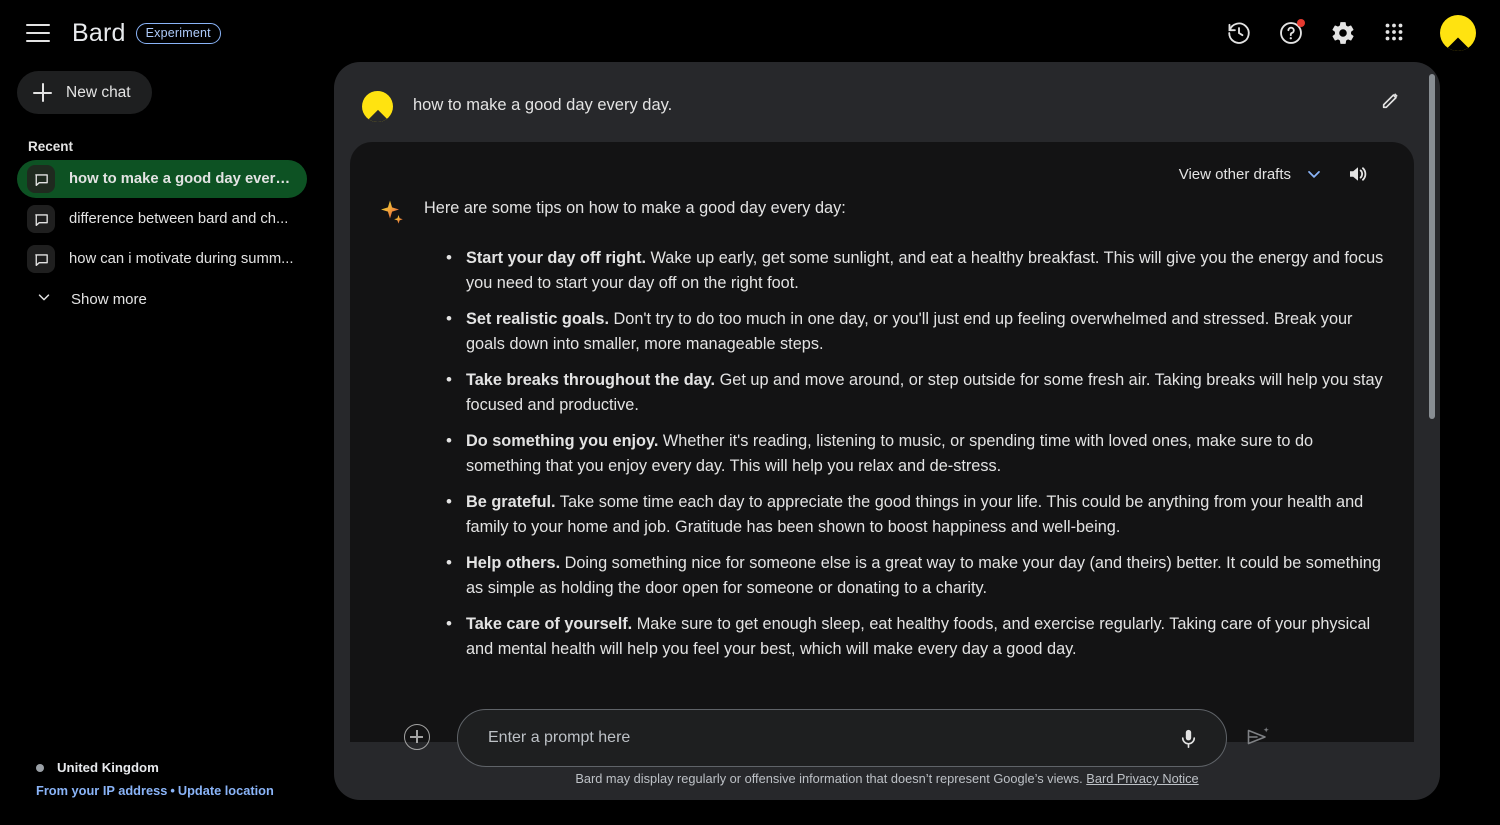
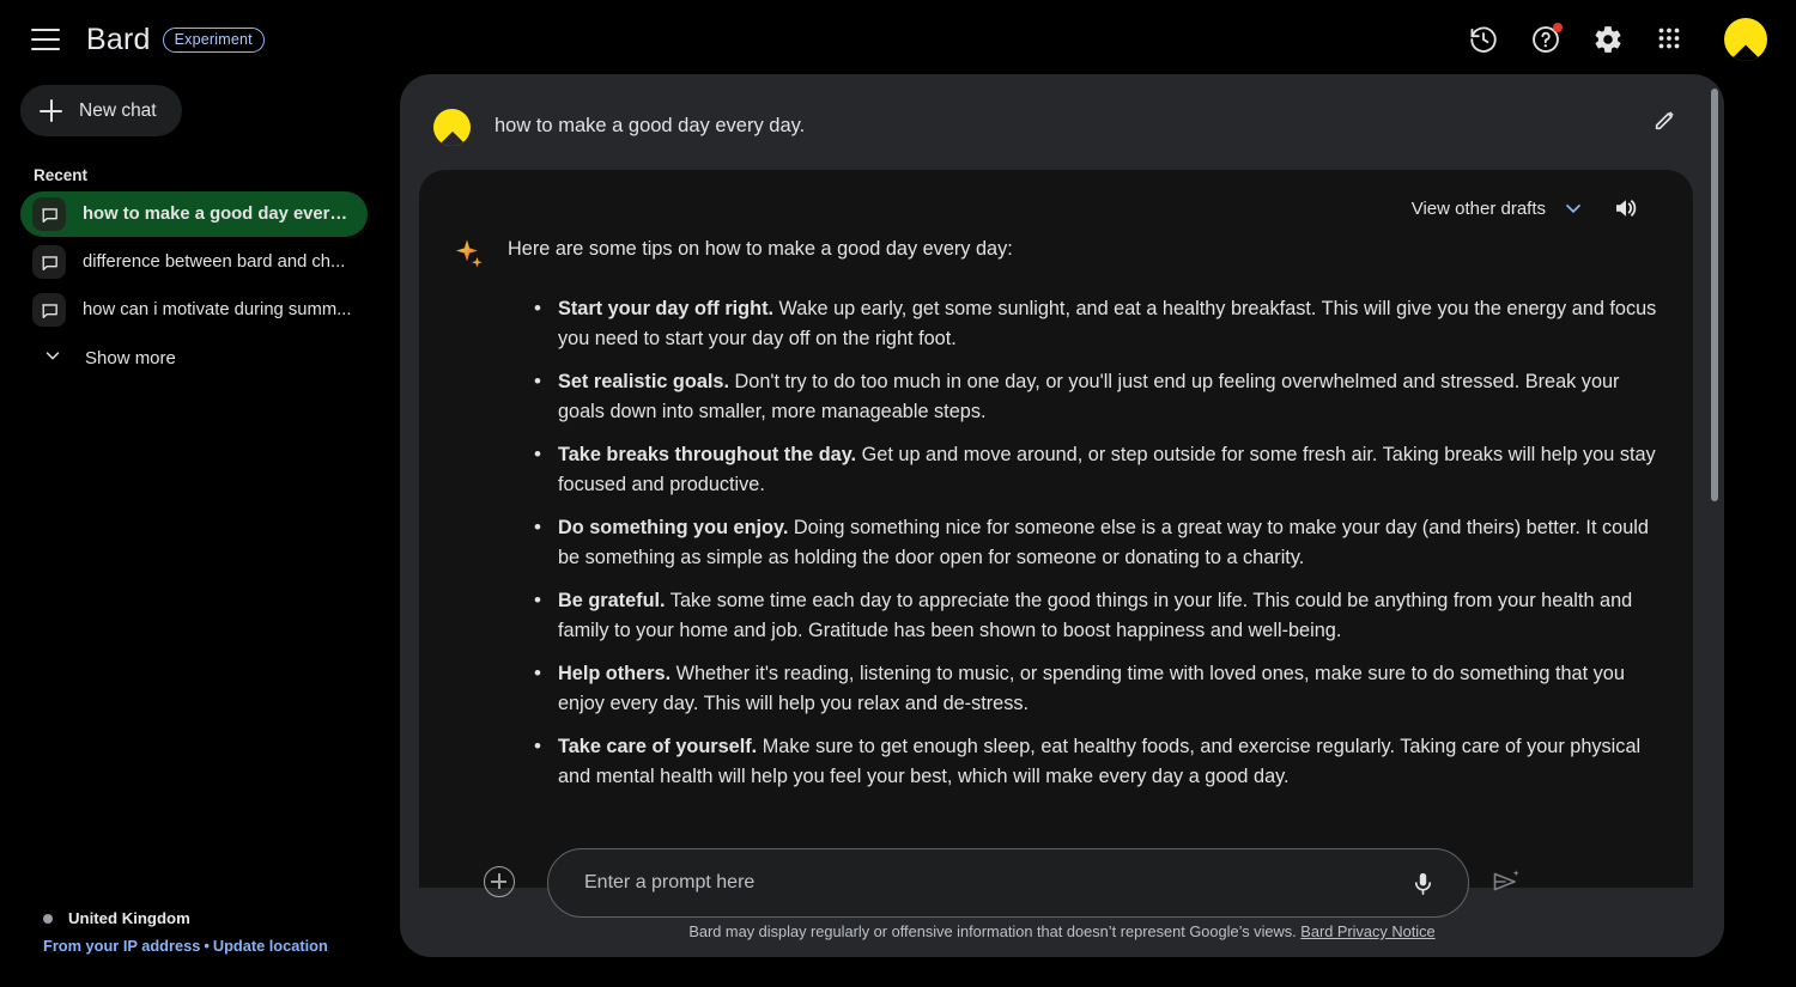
  Bard Experiment
  New chat
  Recent
  how to make a good day every ..
  difference between bard and ch...
  how can i motivate during summ...
  Show more
  United Kingdom
  From your IP address • Update location
  how to make a good day every day.
  View other drafts
  Here are some tips on how to make a good day every day:
  Start your day off right. Wake up early, get some sunlight, and eat a healthy breakfast. This will give you the energy and focus you need to start your day off on the right foot.
  Set realistic goals. Don't try to do too much in one day, or you'll just end up feeling overwhelmed and stressed. Break your goals down into smaller, more manageable steps.
  Take breaks throughout the day. Get up and move around, or step outside for some fresh air. Taking breaks will help you stay focused and productive.
- Do something you enjoy. Whether it's reading, listening to music, or spending time with loved ones, make sure to do something that you enjoy every day. This will help you relax and de-stress.
+ Do something you enjoy. Doing something nice for someone else is a great way to make your day (and theirs) better. It could be something as simple as holding the door open for someone or donating to a charity.
  Be grateful. Take some time each day to appreciate the good things in your life. This could be anything from your health and family to your home and job. Gratitude has been shown to boost happiness and well-being.
- Help others. Doing something nice for someone else is a great way to make your day (and theirs) better. It could be something as simple as holding the door open for someone or donating to a charity.
+ Help others. Whether it's reading, listening to music, or spending time with loved ones, make sure to do something that you enjoy every day. This will help you relax and de-stress.
  Take care of yourself. Make sure to get enough sleep, eat healthy foods, and exercise regularly. Taking care of your physical and mental health will help you feel your best, which will make every day a good day.
  Enter a prompt here
  Bard may display regularly or offensive information that doesn’t represent Google’s views. Bard Privacy Notice
